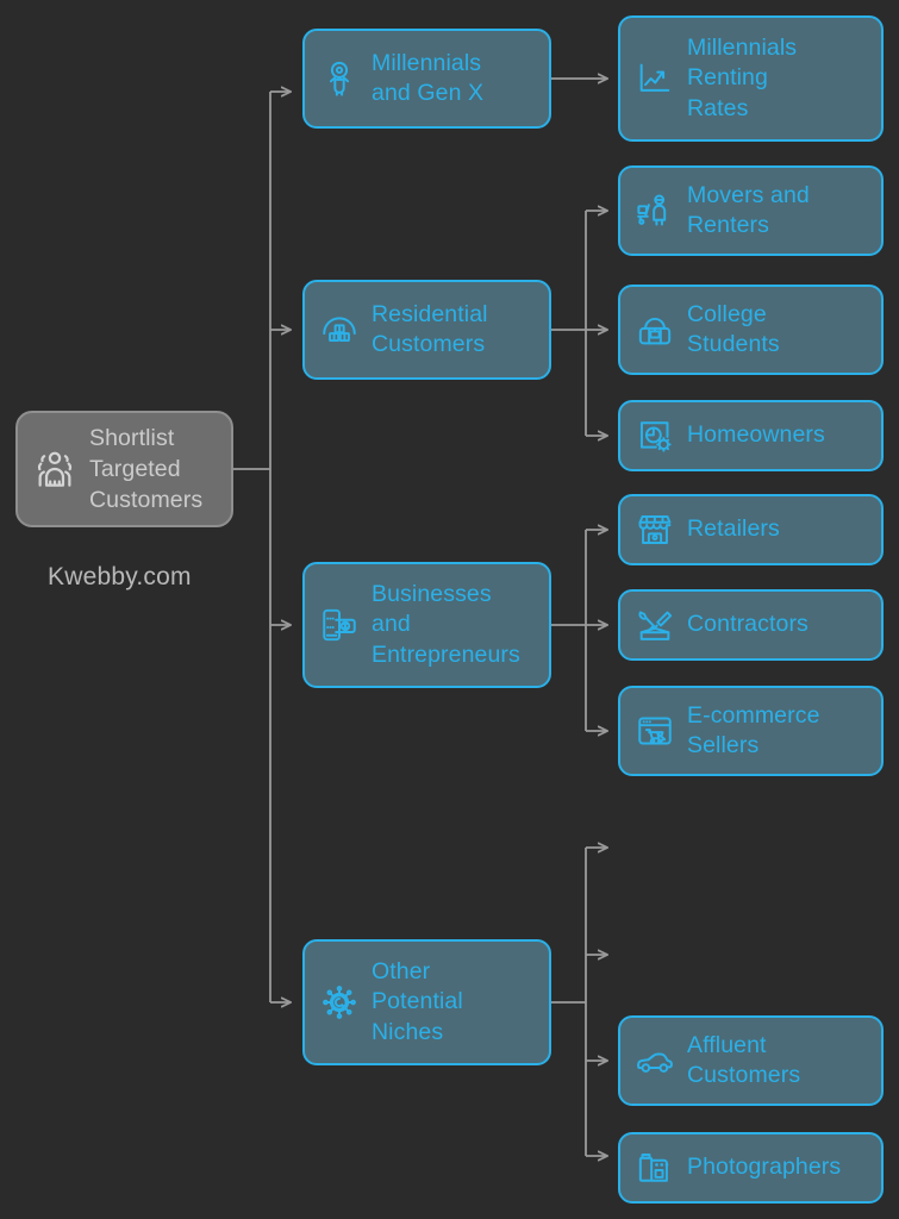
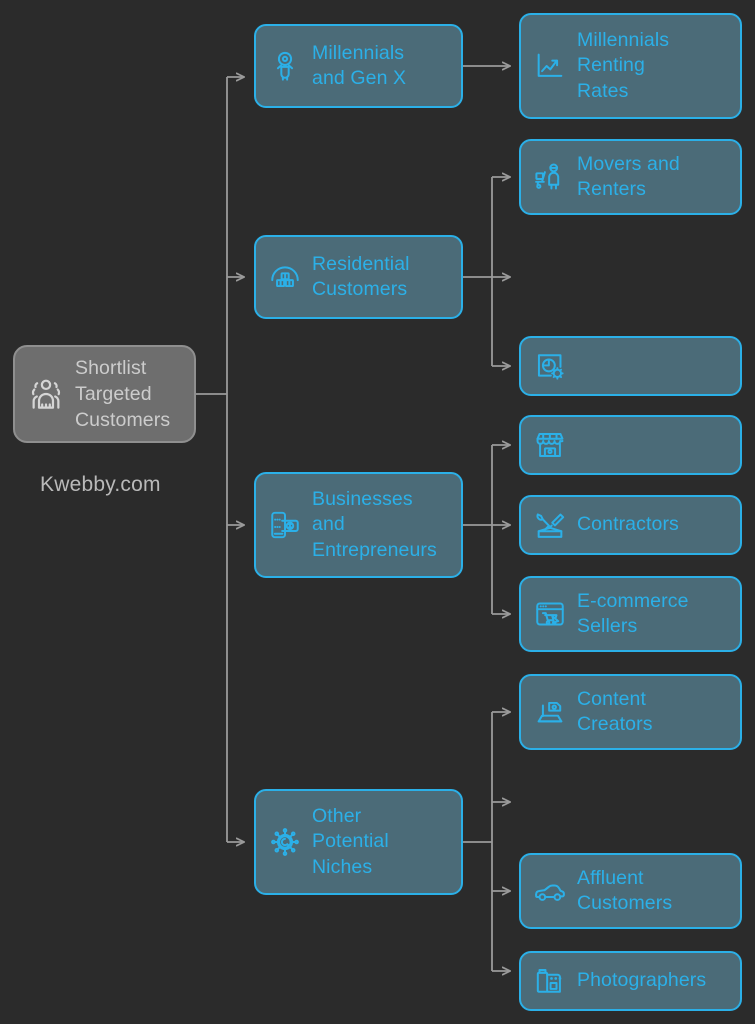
  Shortlist
  Targeted
  Customers
  Kwebby.com
  Millennials
  and Gen X
  Millennials
  Renting
  Rates
  Residential
  Customers
  Movers and
  Renters
- College
- Students
- Homeowners
  Businesses
  and
  Entrepreneurs
- Retailers
  Contractors
  E-commerce
  Sellers
  Other
  Potential
  Niches
+ Content
+ Creators
  Affluent
  Customers
  Photographers
